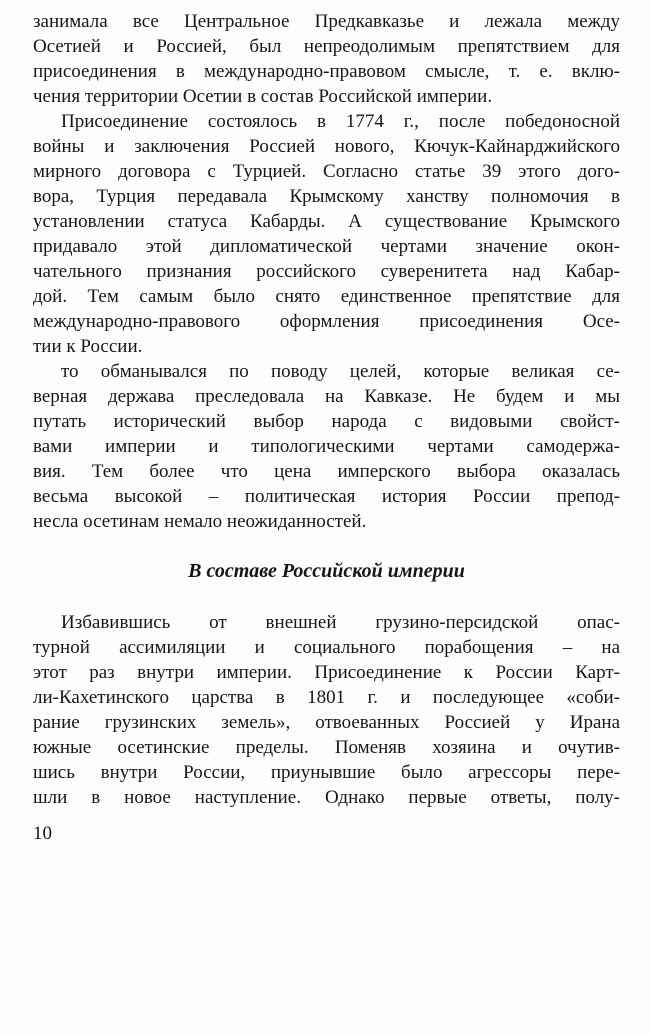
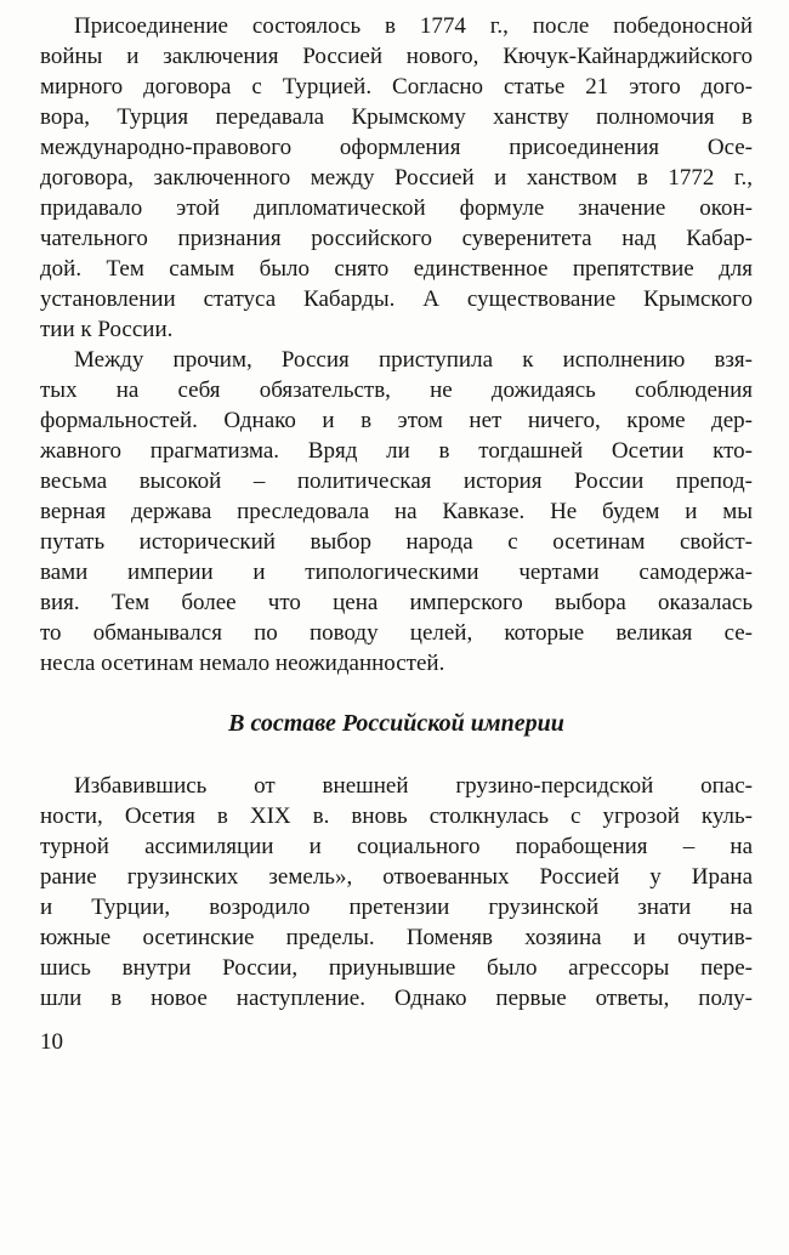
- занимала все Центральное Предкавказье и лежала между
- Осетией и Россией, был непреодолимым препятствием для
- присоединения в международно-правовом смысле, т. е. вклю-
- чения территории Осетии в состав Российской империи.
  Присоединение состоялось в 1774 г., после победоносной
  войны и заключения Россией нового, Кючук-Кайнарджийского
- мирного договора с Турцией. Согласно статье 39 этого дого-
+ мирного договора с Турцией. Согласно статье 21 этого дого-
  вора, Турция передавала Крымскому ханству полномочия в
- установлении статуса Кабарды. А существование Крымского
+ международно-правового оформления присоединения Осе-
+ договора, заключенного между Россией и ханством в 1772 г.,
- придавало этой дипломатической чертами значение окон-
+ придавало этой дипломатической формуле значение окон-
  чательного признания российского суверенитета над Кабар-
  дой. Тем самым было снято единственное препятствие для
- международно-правового оформления присоединения Осе-
+ установлении статуса Кабарды. А существование Крымского
  тии к России.
+ Между прочим, Россия приступила к исполнению взя-
+ тых на себя обязательств, не дожидаясь соблюдения
+ формальностей. Однако и в этом нет ничего, кроме дер-
+ жавного прагматизма. Вряд ли в тогдашней Осетии кто-
- то обманывался по поводу целей, которые великая се-
+ весьма высокой – политическая история России препод-
  верная держава преследовала на Кавказе. Не будем и мы
- путать исторический выбор народа с видовыми свойст-
+ путать исторический выбор народа с осетинам свойст-
  вами империи и типологическими чертами самодержа-
  вия. Тем более что цена имперского выбора оказалась
- весьма высокой – политическая история России препод-
+ то обманывался по поводу целей, которые великая се-
  несла осетинам немало неожиданностей.
  В составе Российской империи
  Избавившись от внешней грузино-персидской опас-
+ ности, Осетия в XIX в. вновь столкнулась с угрозой куль-
  турной ассимиляции и социального порабощения – на
- этот раз внутри империи. Присоединение к России Карт-
- ли-Кахетинского царства в 1801 г. и последующее «соби-
  рание грузинских земель», отвоеванных Россией у Ирана
+ и Турции, возродило претензии грузинской знати на
  южные осетинские пределы. Поменяв хозяина и очутив-
  шись внутри России, приунывшие было агрессоры пере-
  шли в новое наступление. Однако первые ответы, полу-
  10
